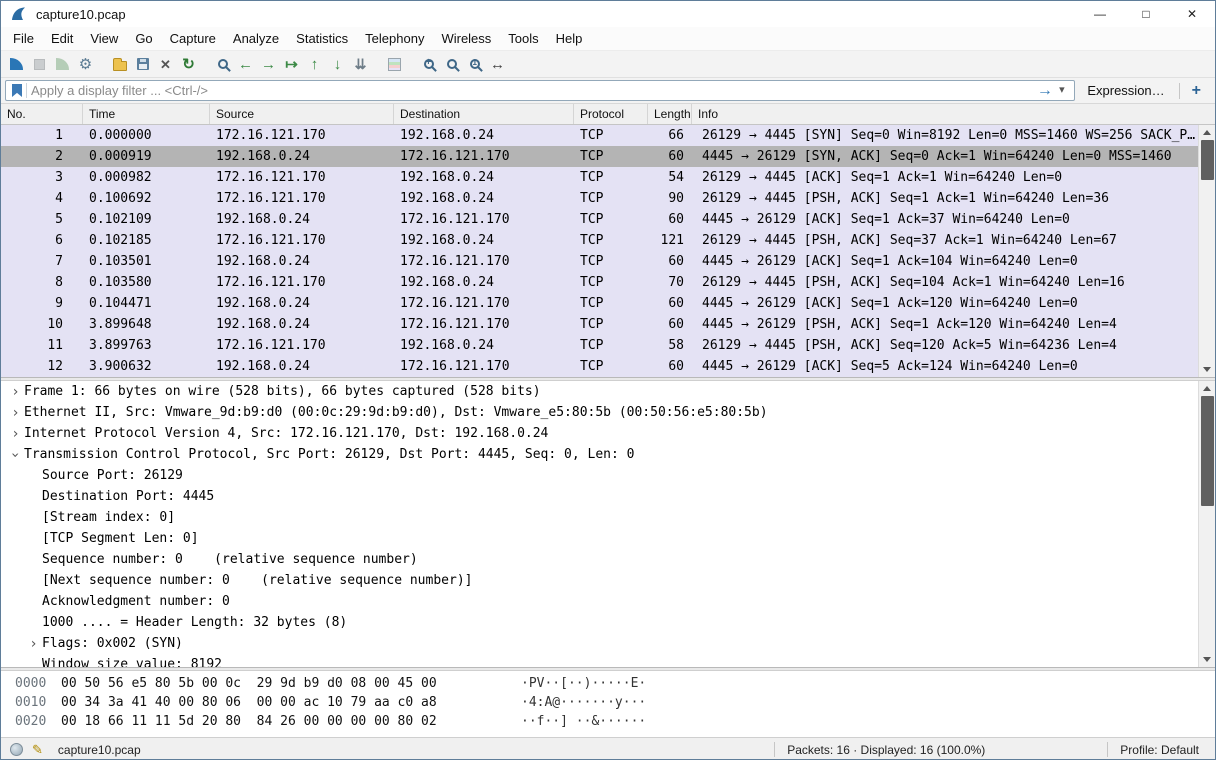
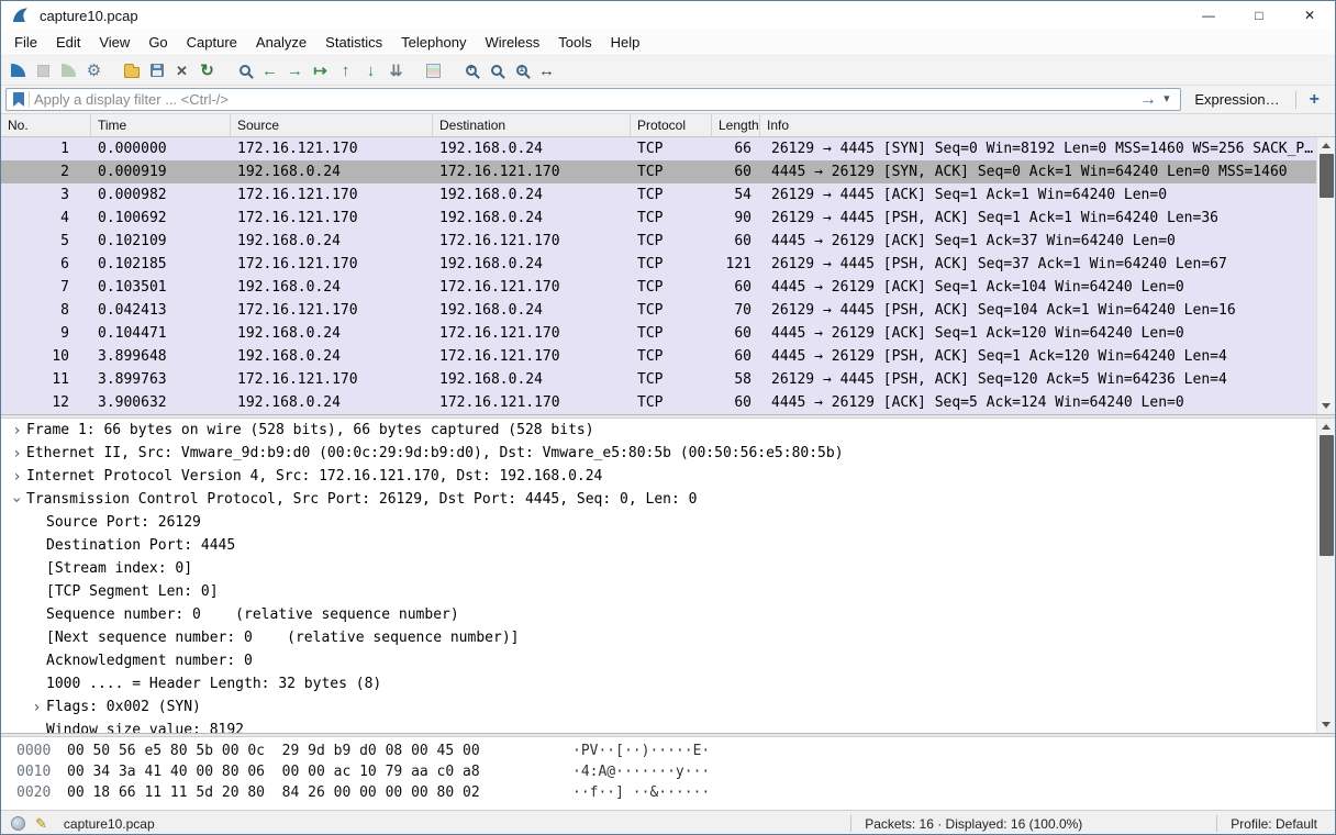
  capture10.pcap
  —
  □
  ✕
  File
  Edit
  View
  Go
  Capture
  Analyze
  Statistics
  Telephony
  Wireless
  Tools
  Help
  Apply a display filter ... <Ctrl-/>
  Expression…
  +
  No.
  Time
  Source
  Destination
  Protocol
  Length
  Info
  1
  0.000000
  172.16.121.170
  192.168.0.24
  TCP
  66
  26129 → 4445 [SYN] Seq=0 Win=8192 Len=0 MSS=1460 WS=256 SACK_PE
  2
  0.000919
  192.168.0.24
  172.16.121.170
  TCP
  60
  4445 → 26129 [SYN, ACK] Seq=0 Ack=1 Win=64240 Len=0 MSS=1460
  3
  0.000982
  172.16.121.170
  192.168.0.24
  TCP
  54
  26129 → 4445 [ACK] Seq=1 Ack=1 Win=64240 Len=0
  4
  0.100692
  172.16.121.170
  192.168.0.24
  TCP
  90
  26129 → 4445 [PSH, ACK] Seq=1 Ack=1 Win=64240 Len=36
  5
  0.102109
  192.168.0.24
  172.16.121.170
  TCP
  60
  4445 → 26129 [ACK] Seq=1 Ack=37 Win=64240 Len=0
  6
  0.102185
  172.16.121.170
  192.168.0.24
  TCP
  121
  26129 → 4445 [PSH, ACK] Seq=37 Ack=1 Win=64240 Len=67
  7
  0.103501
  192.168.0.24
  172.16.121.170
  TCP
  60
  4445 → 26129 [ACK] Seq=1 Ack=104 Win=64240 Len=0
  8
- 0.103580
+ 0.042413
  172.16.121.170
  192.168.0.24
  TCP
  70
  26129 → 4445 [PSH, ACK] Seq=104 Ack=1 Win=64240 Len=16
  9
  0.104471
  192.168.0.24
  172.16.121.170
  TCP
  60
  4445 → 26129 [ACK] Seq=1 Ack=120 Win=64240 Len=0
  10
  3.899648
  192.168.0.24
  172.16.121.170
  TCP
  60
  4445 → 26129 [PSH, ACK] Seq=1 Ack=120 Win=64240 Len=4
  11
  3.899763
  172.16.121.170
  192.168.0.24
  TCP
  58
  26129 → 4445 [PSH, ACK] Seq=120 Ack=5 Win=64236 Len=4
  12
  3.900632
  192.168.0.24
  172.16.121.170
  TCP
  60
  4445 → 26129 [ACK] Seq=5 Ack=124 Win=64240 Len=0
  Frame 1: 66 bytes on wire (528 bits), 66 bytes captured (528 bits)
  Ethernet II, Src: Vmware_9d:b9:d0 (00:0c:29:9d:b9:d0), Dst: Vmware_e5:80:5b (00:50:56:e5:80:5b)
  Internet Protocol Version 4, Src: 172.16.121.170, Dst: 192.168.0.24
  Transmission Control Protocol, Src Port: 26129, Dst Port: 4445, Seq: 0, Len: 0
  Source Port: 26129
  Destination Port: 4445
  [Stream index: 0]
  [TCP Segment Len: 0]
  Sequence number: 0 (relative sequence number)
  [Next sequence number: 0 (relative sequence number)]
  Acknowledgment number: 0
  1000 .... = Header Length: 32 bytes (8)
  Flags: 0x002 (SYN)
  Window size value: 8192
  0000
  00 50 56 e5 80 5b 00 0c 29 9d b9 d0 08 00 45 00
  ·PV··[··)·····E·
  0010
  00 34 3a 41 40 00 80 06 00 00 ac 10 79 aa c0 a8
  ·4:A@·······y···
  0020
  00 18 66 11 11 5d 20 80 84 26 00 00 00 00 80 02
  ··f··] ··&······
  capture10.pcap
  Packets: 16 · Displayed: 16 (100.0%)
  Profile: Default
